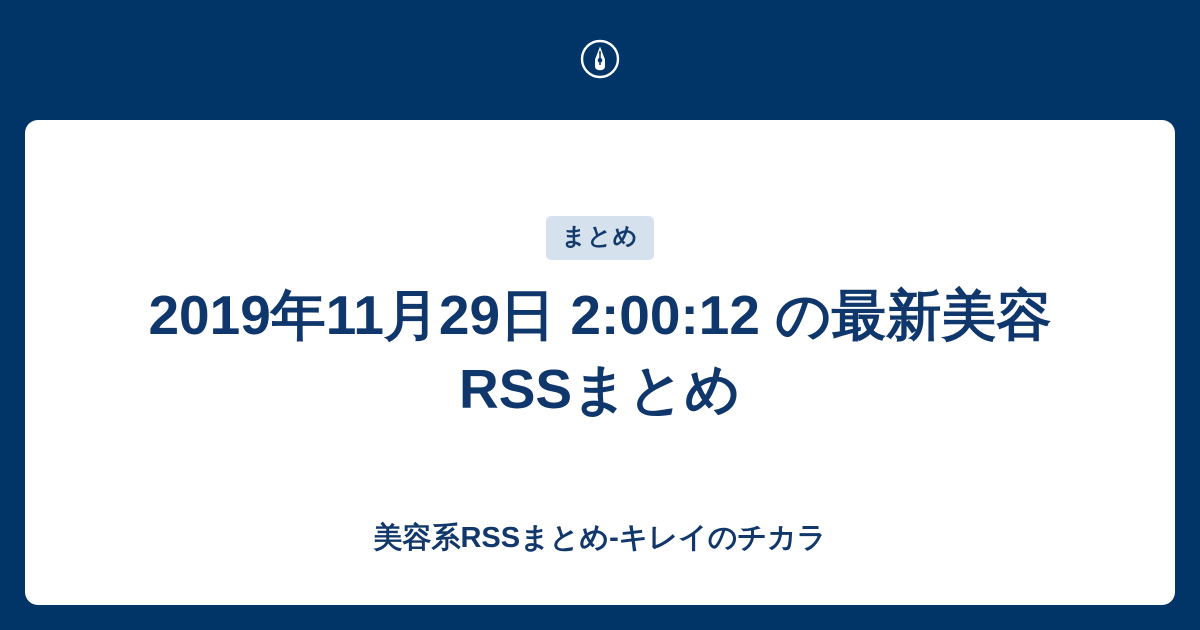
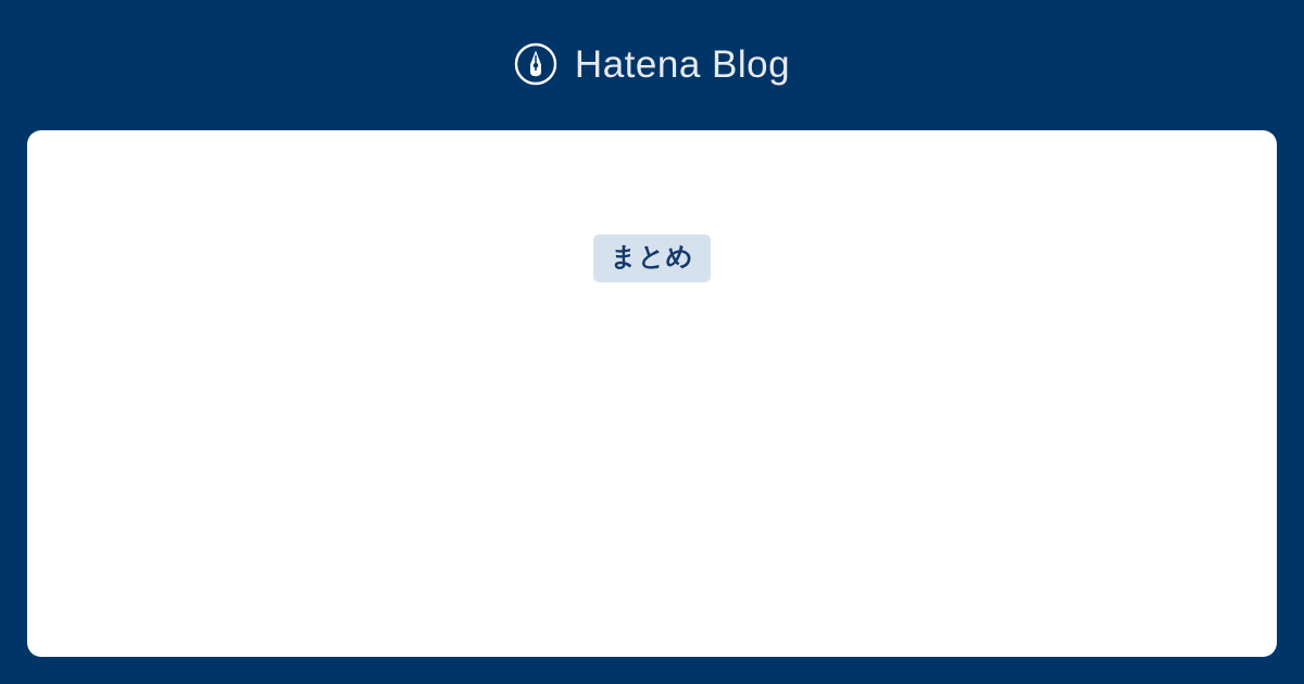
+ Hatena Blog
  まとめ
- 2019年11月29日 2:00:12 の最新美容RSSまとめ
- 美容系RSSまとめ-キレイのチカラ
